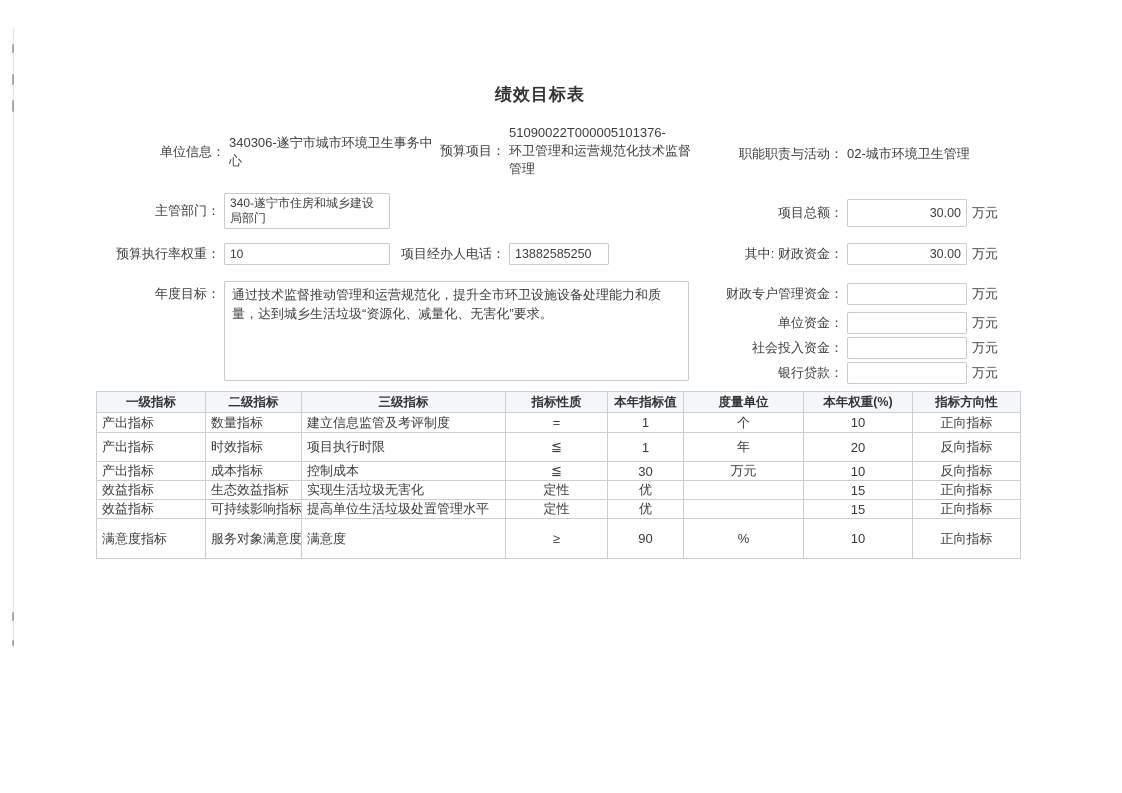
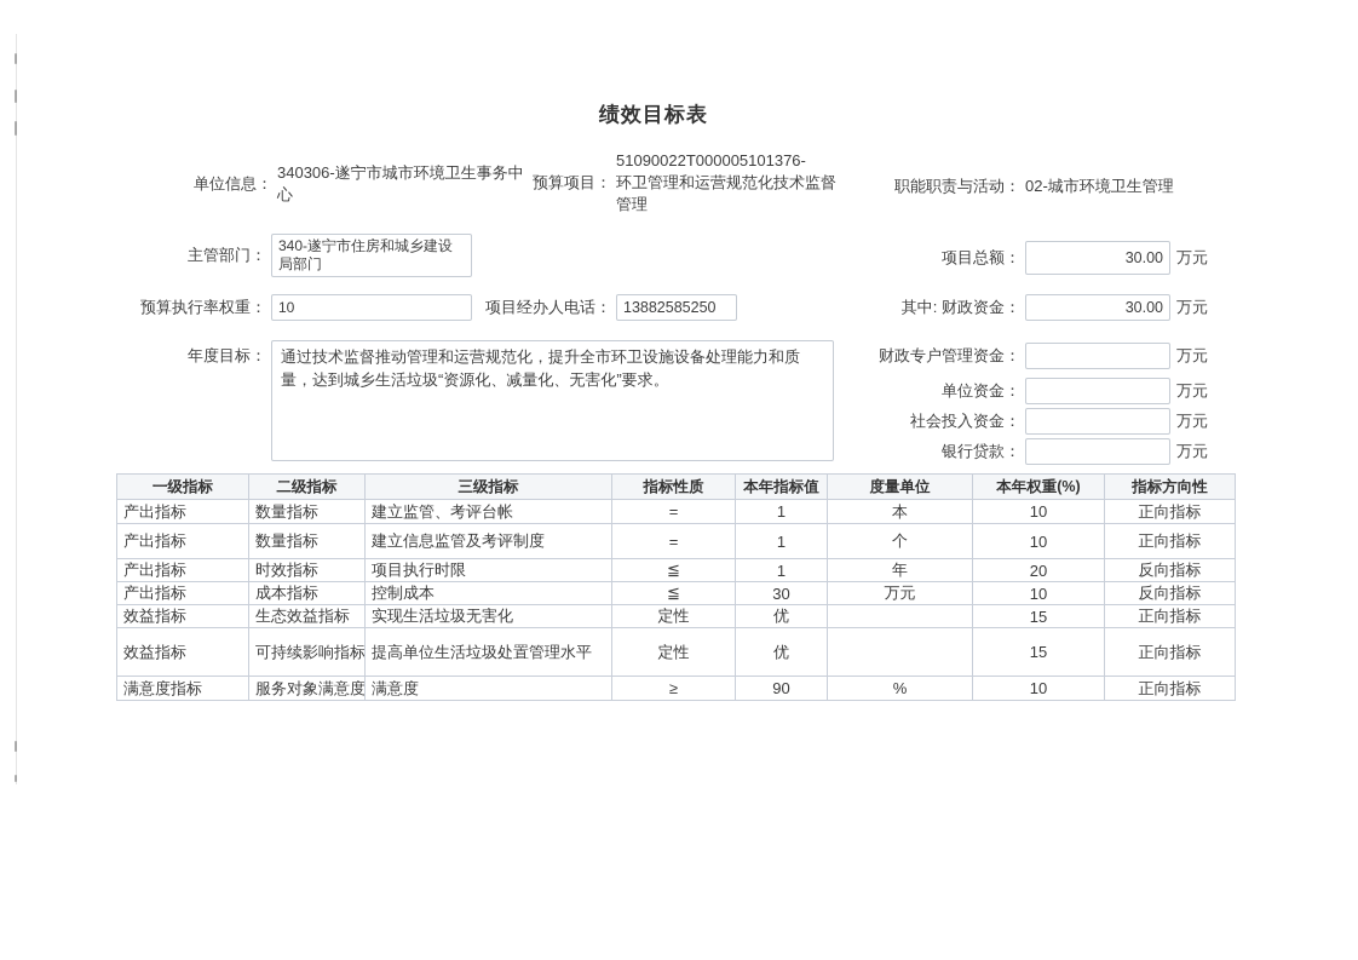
  绩效目标表
  单位信息：
  340306-遂宁市城市环境卫生事务中心
  预算项目：
  51090022T000005101376-
  环卫管理和运营规范化技术监督管理
  职能职责与活动：
  02-城市环境卫生管理
  主管部门：
  340-遂宁市住房和城乡建设局部门
  项目总额：
  30.00
  万元
  预算执行率权重：
  10
  项目经办人电话：
  13882585250
  其中: 财政资金：
  30.00
  万元
  年度目标：
  通过技术监督推动管理和运营规范化，提升全市环卫设施设备处理能力和质量，达到城乡生活垃圾“资源化、减量化、无害化”要求。
  财政专户管理资金：
  万元
  单位资金：
  万元
  社会投入资金：
  万元
  银行贷款：
  万元
  一级指标	二级指标	三级指标	指标性质	本年指标值	度量单位	本年权重(%)	指标方向性
+ 产出指标	数量指标	建立监管、考评台帐	=	1	本	10	正向指标
  产出指标	数量指标	建立信息监管及考评制度	=	1	个	10	正向指标
  产出指标	时效指标	项目执行时限	≦	1	年	20	反向指标
  产出指标	成本指标	控制成本	≦	30	万元	10	反向指标
  效益指标	生态效益指标	实现生活垃圾无害化	定性	优		15	正向指标
  效益指标	可持续影响指标	提高单位生活垃圾处置管理水平	定性	优		15	正向指标
  满意度指标	服务对象满意度	满意度	≥	90	%	10	正向指标
